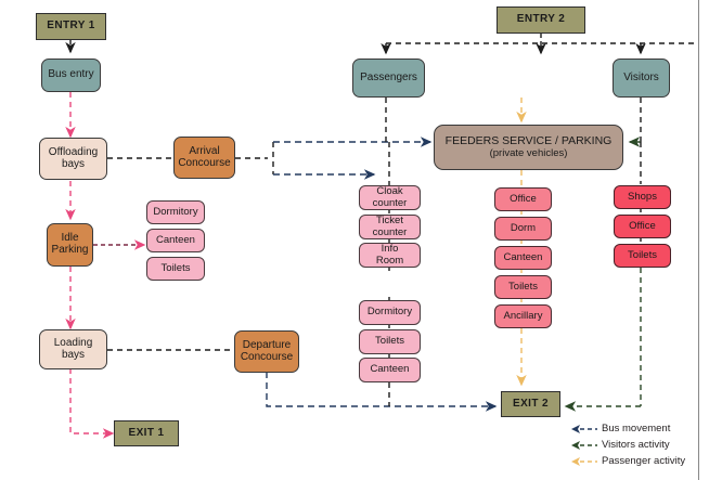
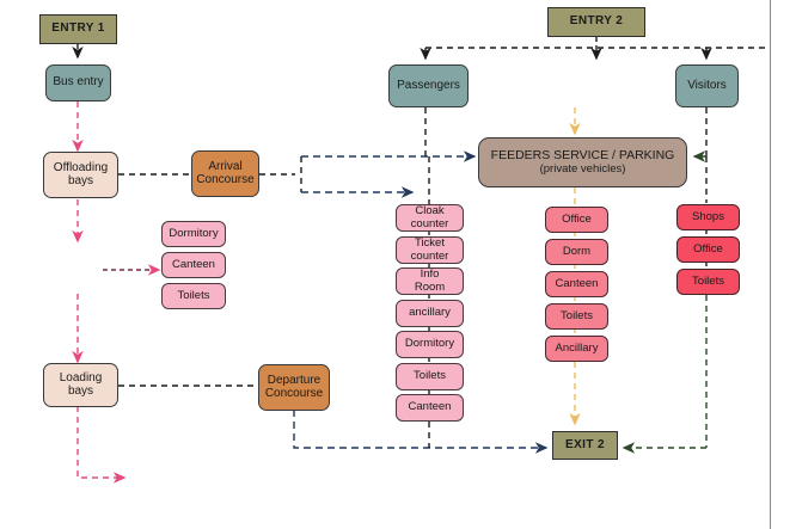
  ENTRY 1
  Bus entry
  Offloading
  bays
- Idle
- Parking
  Loading
  bays
- EXIT 1
  Arrival
  Concourse
  Departure
  Concourse
  Dormitory
  Canteen
  Toilets
  ENTRY 2
  Passengers
  Visitors
  FEEDERS SERVICE / PARKING
  (private vehicles)
  Cloak
  counter
  Ticket
  counter
  Info
  Room
+ ancillary
  Dormitory
  Toilets
  Canteen
  Office
  Dorm
  Canteen
  Toilets
  Ancillary
  Shops
  Office
  Toilets
  EXIT 2
- Bus movement
- Visitors activity
- Passenger activity
